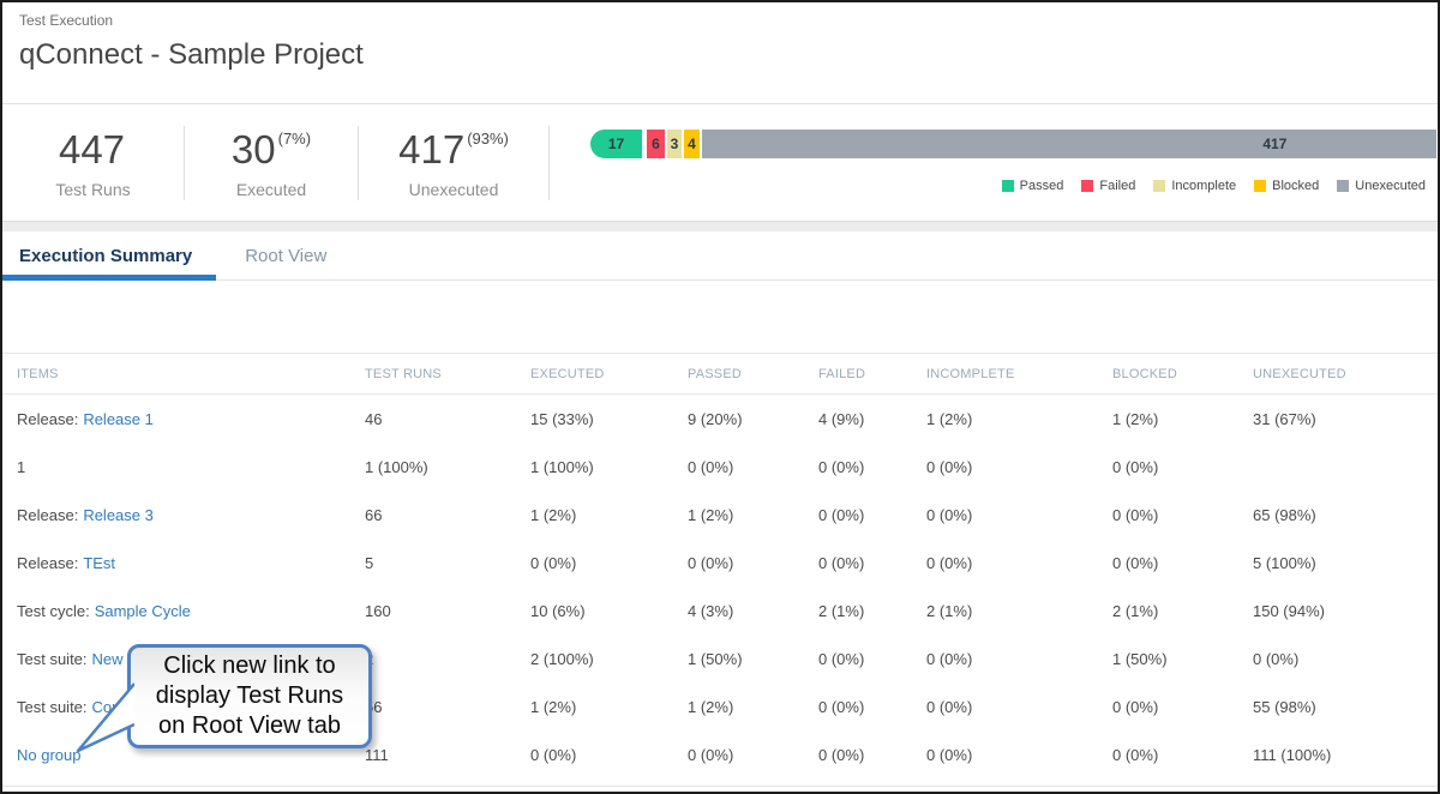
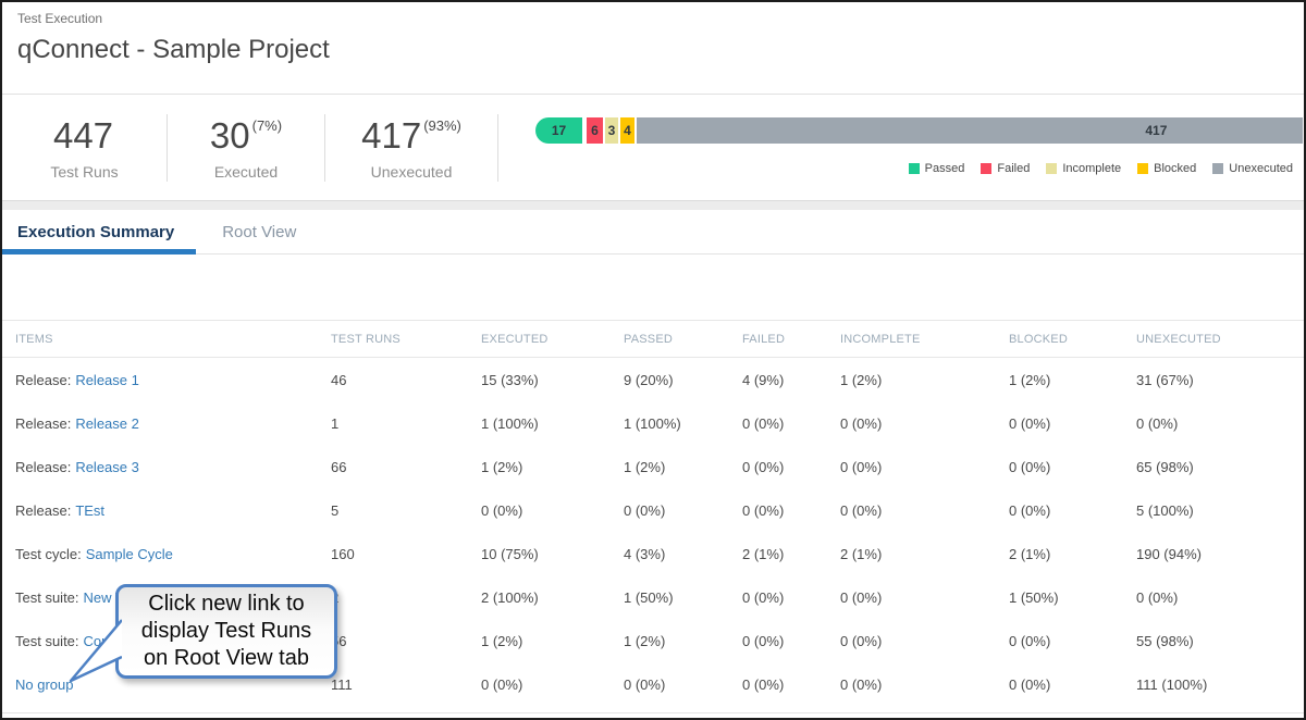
  Test Execution
  qConnect - Sample Project
  447
  Test Runs
  30
  (7%)
  Executed
  417
  (93%)
  Unexecuted
  17
  6
  3
  4
  417
  Passed
  Failed
  Incomplete
  Blocked
  Unexecuted
  Execution Summary
  Root View
  ITEMS
  TEST RUNS
  EXECUTED
  PASSED
  FAILED
  INCOMPLETE
  BLOCKED
  UNEXECUTED
  Release: Release 1
  46
  15 (33%)
  9 (20%)
  4 (9%)
  1 (2%)
  1 (2%)
  31 (67%)
+ Release: Release 2
  1
  1 (100%)
  1 (100%)
  0 (0%)
  0 (0%)
  0 (0%)
  0 (0%)
  Release: Release 3
  66
  1 (2%)
  1 (2%)
  0 (0%)
  0 (0%)
  0 (0%)
  65 (98%)
  Release: TEst
  5
  0 (0%)
  0 (0%)
  0 (0%)
  0 (0%)
  0 (0%)
  5 (100%)
  Test cycle: Sample Cycle
  160
- 10 (6%)
+ 10 (75%)
  4 (3%)
  2 (1%)
  2 (1%)
  2 (1%)
- 150 (94%)
+ 190 (94%)
  Test suite: New
  2 (100%)
  1 (50%)
  0 (0%)
  0 (0%)
  1 (50%)
  0 (0%)
  Test suite: Co
  1 (2%)
  1 (2%)
  0 (0%)
  0 (0%)
  0 (0%)
  55 (98%)
  No group
  111
  0 (0%)
  0 (0%)
  0 (0%)
  0 (0%)
  0 (0%)
  111 (100%)
  Click new link to
  display Test Runs
  on Root View tab
